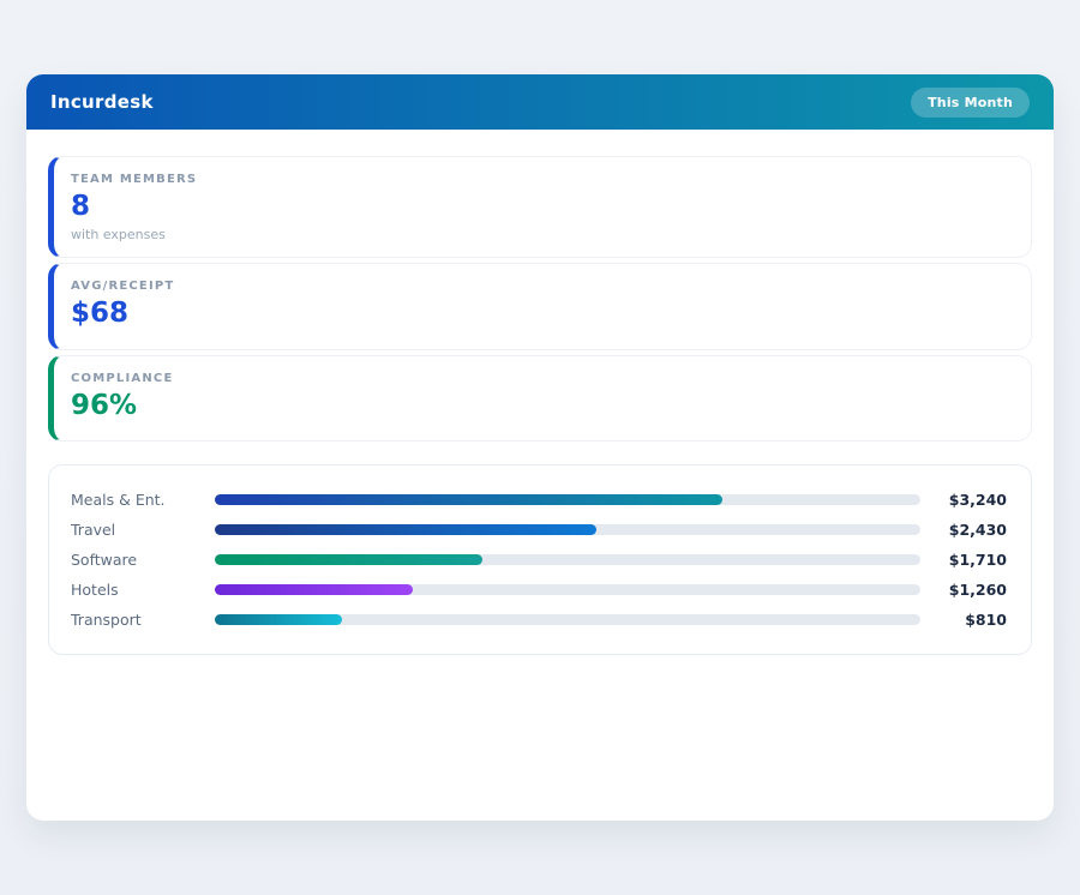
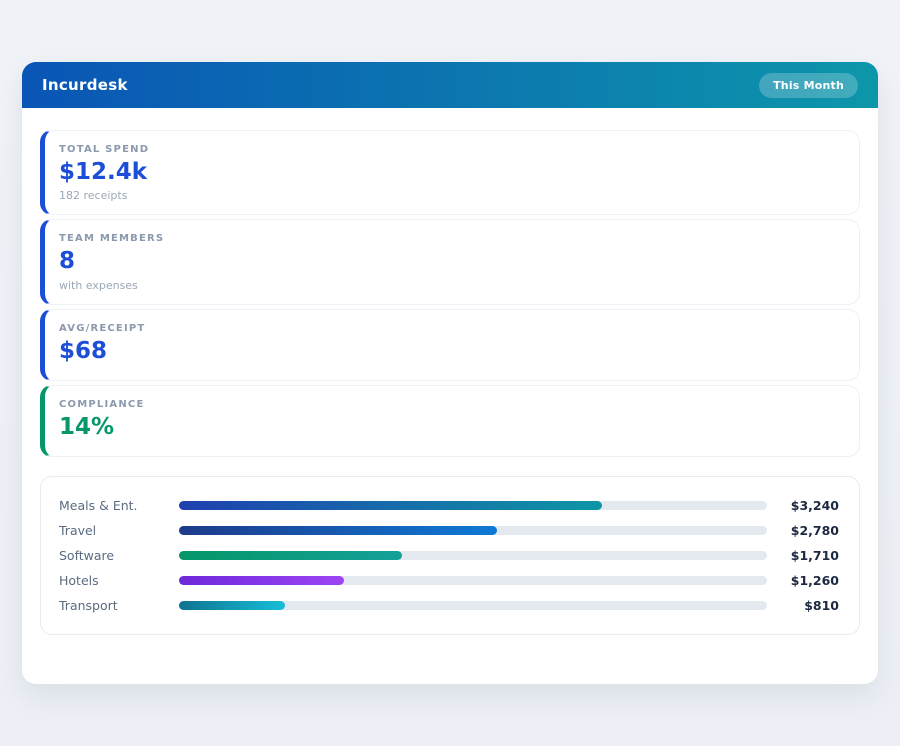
  Incurdesk
  This Month
+ TOTAL SPEND
+ $12.4k
+ 182 receipts
  TEAM MEMBERS
  8
  with expenses
  AVG/RECEIPT
  $68
  COMPLIANCE
- 96%
+ 14%
  Meals & Ent.
  $3,240
  Travel
- $2,430
+ $2,780
  Software
  $1,710
  Hotels
  $1,260
  Transport
  $810
